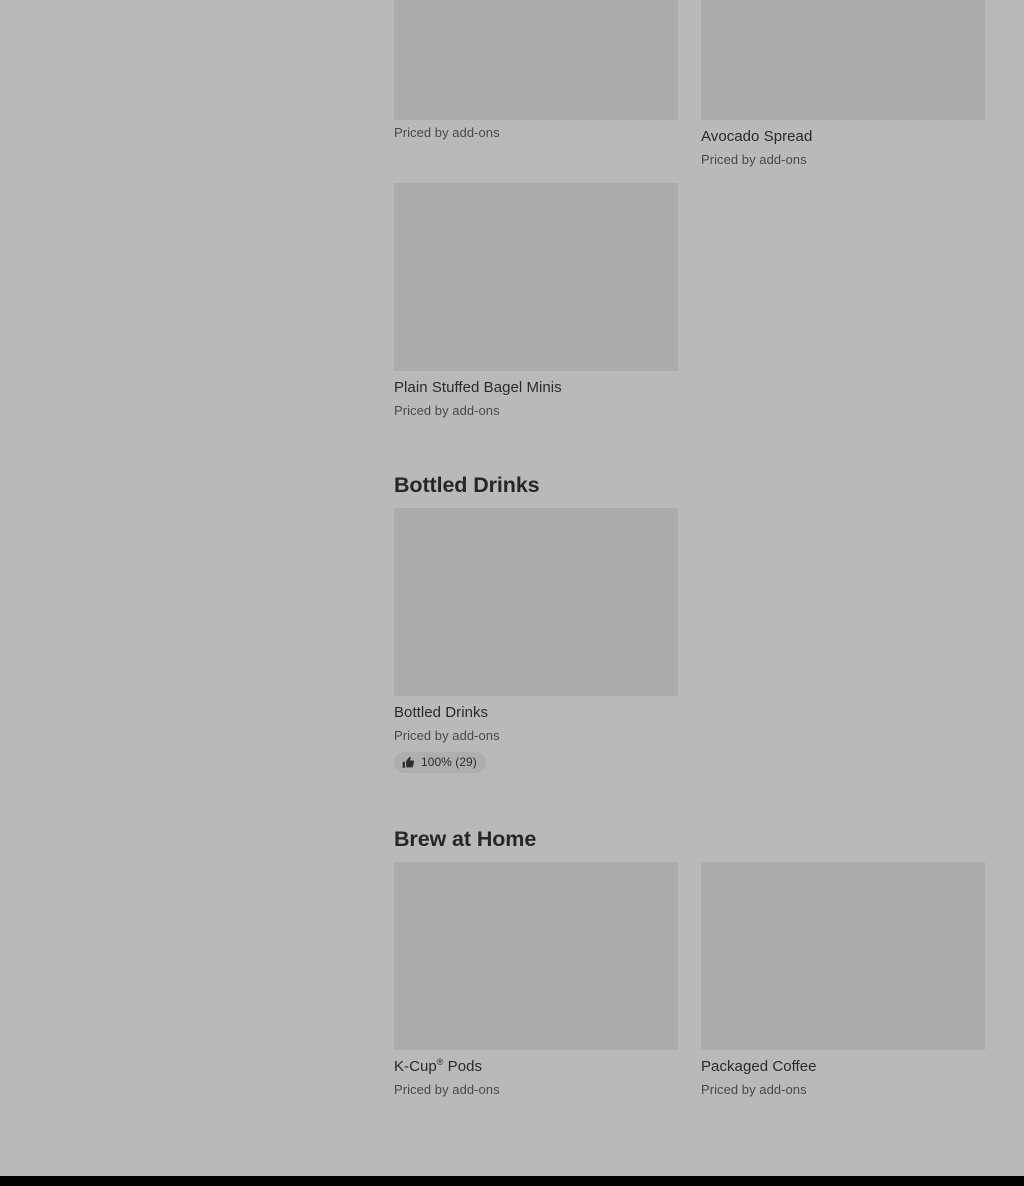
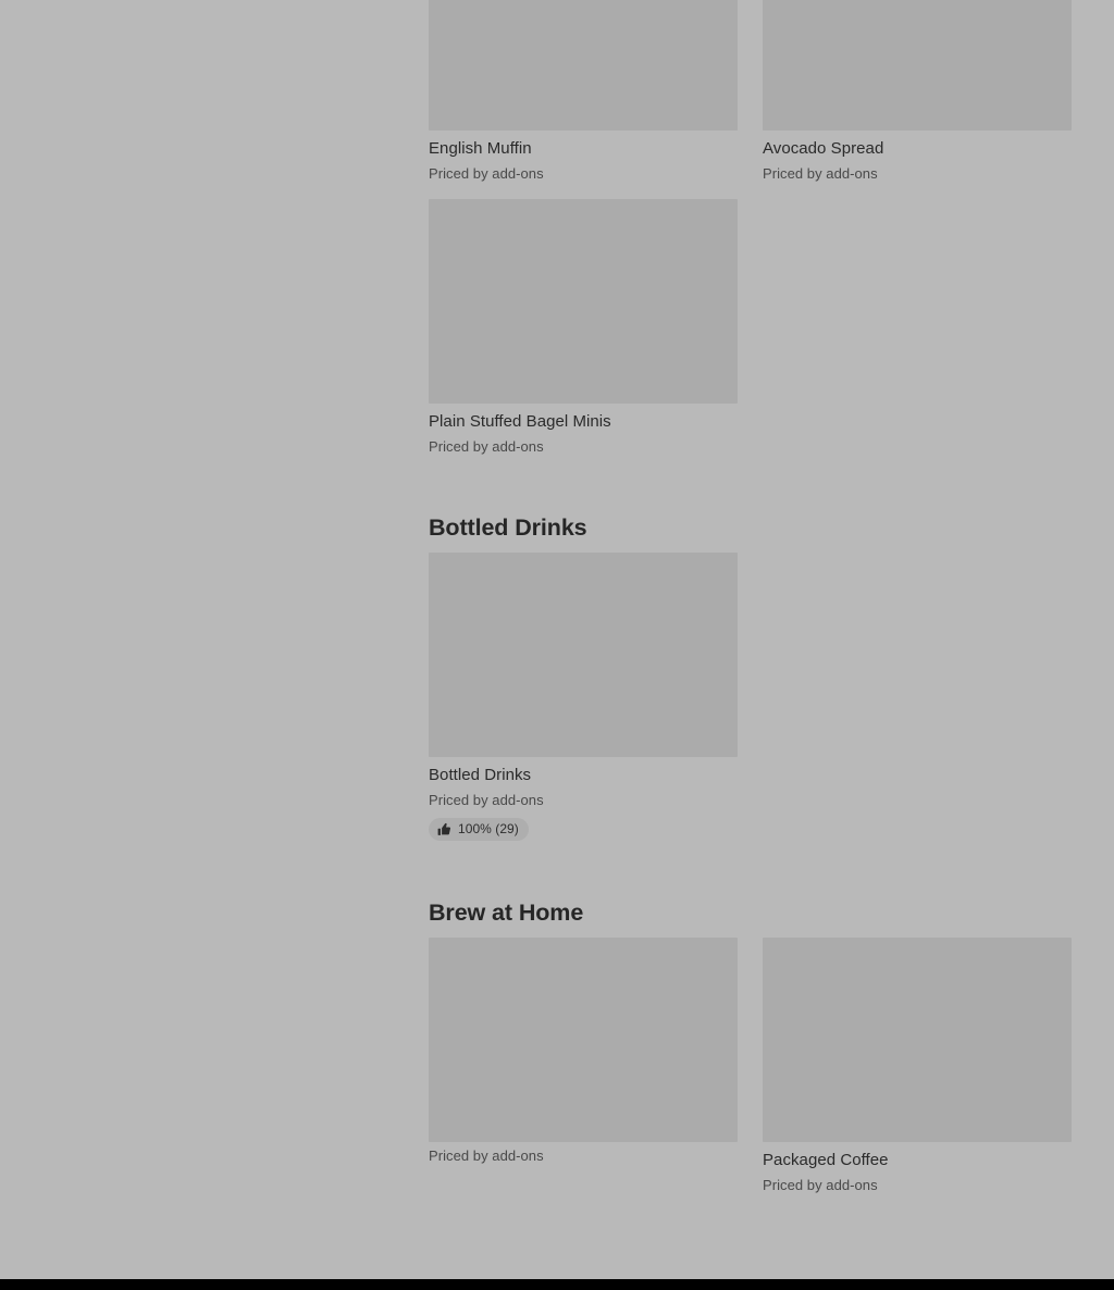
+ English Muffin
  Priced by add-ons
  Avocado Spread
  Priced by add-ons
  Plain Stuffed Bagel Minis
  Priced by add-ons
  Bottled Drinks
  Bottled Drinks
  Priced by add-ons
  100% (29)
  Brew at Home
- K-Cup® Pods
  Priced by add-ons
  Packaged Coffee
  Priced by add-ons
